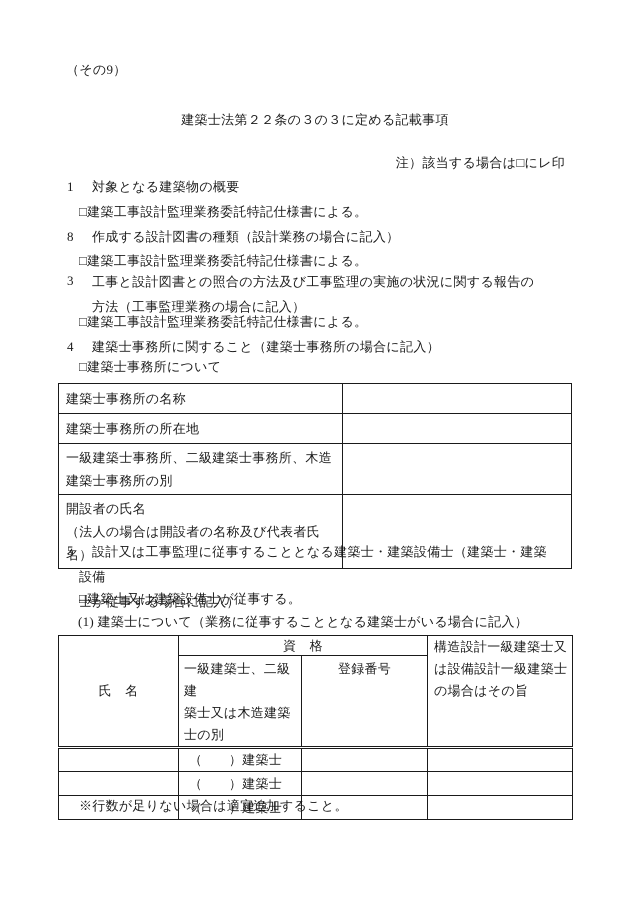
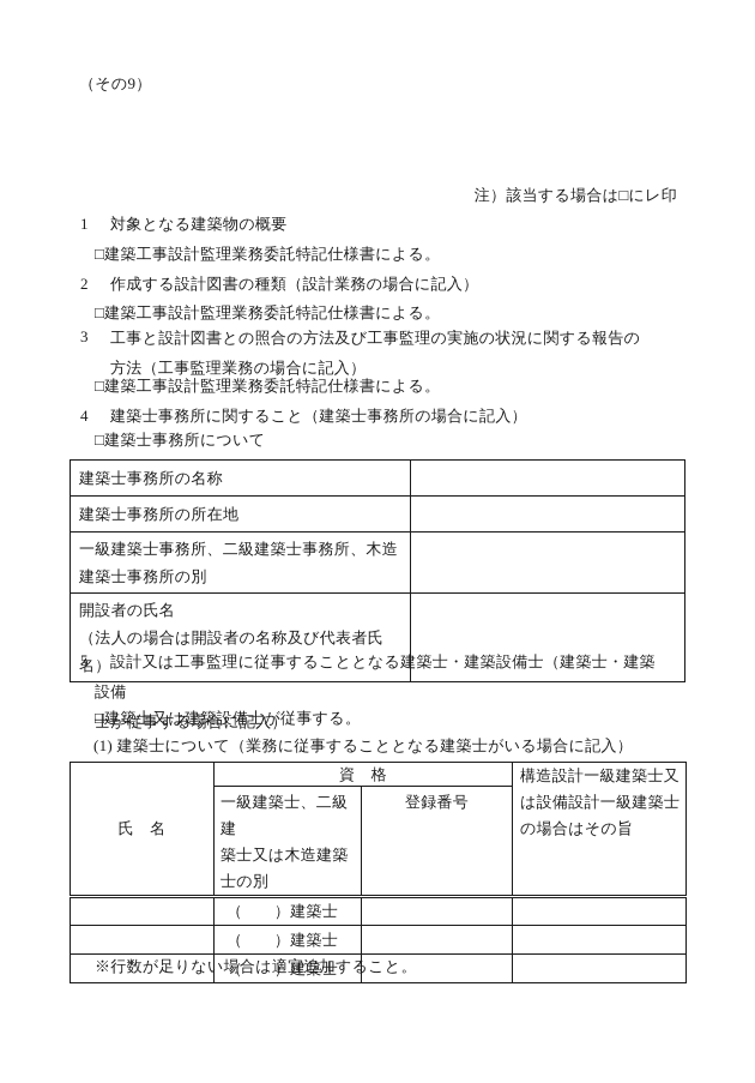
  （その9）
- 建築士法第２２条の３の３に定める記載事項
  注）該当する場合は□にレ印
  1
  対象となる建築物の概要
  □建築工事設計監理業務委託特記仕様書による。
- 8
+ 2
  作成する設計図書の種類（設計業務の場合に記入）
  □建築工事設計監理業務委託特記仕様書による。
  3
  工事と設計図書との照合の方法及び工事監理の実施の状況に関する報告の
  方法（工事監理業務の場合に記入）
  □建築工事設計監理業務委託特記仕様書による。
  4
  建築士事務所に関すること（建築士事務所の場合に記入）
  □建築士事務所について
  建築士事務所の名称
  建築士事務所の所在地
  一級建築士事務所、二級建築士事務所、木造建築士事務所の別
  開設者の氏名 （法人の場合は開設者の名称及び代表者氏名）
  5
  設計又は工事監理に従事することとなる建築士・建築設備士（建築士・建築設備
  士が従事する場合に記入）
  □建築士又は建築設備士が従事する。
  (1) 建築士について（業務に従事することとなる建築士がいる場合に記入）
  氏 名	資 格	構造設計一級建築士又 は設備設計一級建築士 の場合はその旨
  一級建築士、二級建 築士又は木造建築 士の別	登録番号
  	（ ）建築士
  	（ ）建築士
  	（ ）建築士
  ※行数が足りない場合は適宜追加すること。
